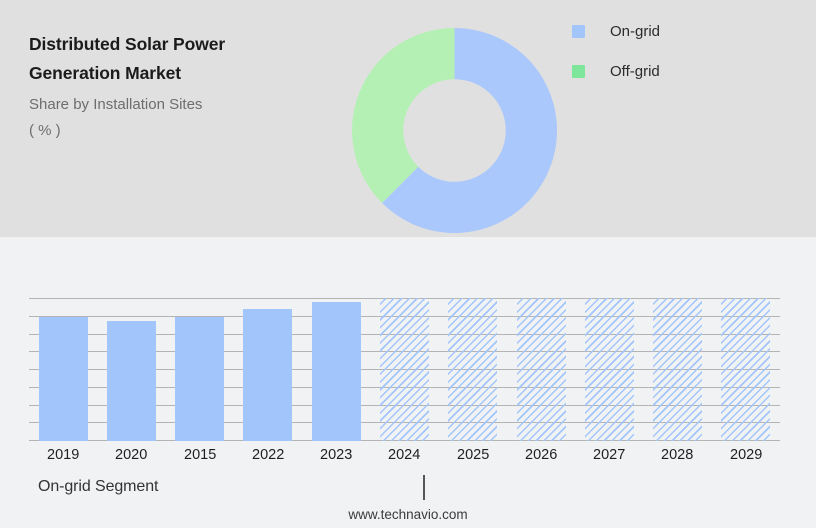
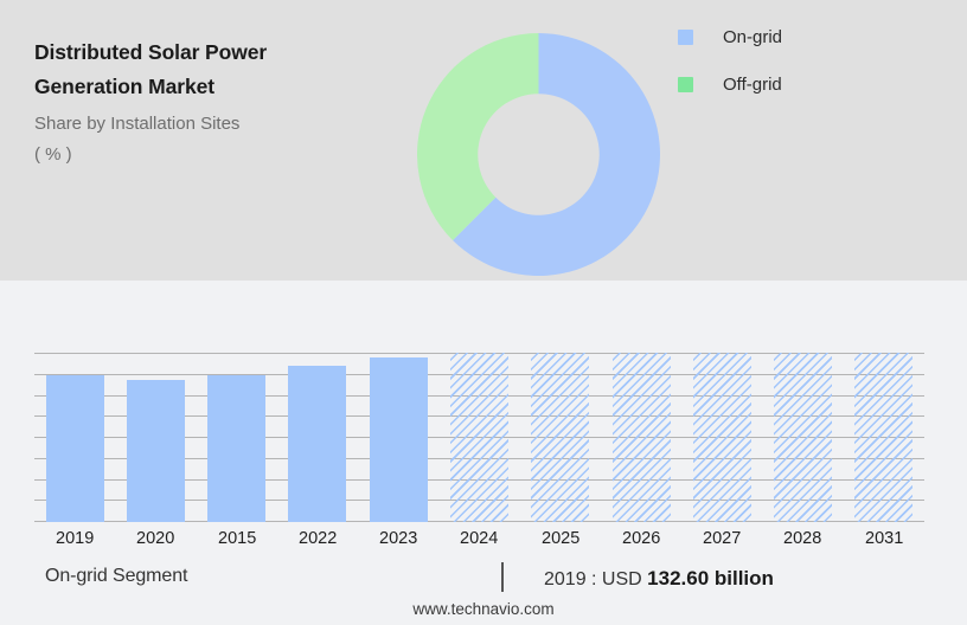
  Distributed Solar Power
  Generation Market
  Share by Installation Sites
  ( % )
  On-grid
  Off-grid
  2019
  2020
  2015
  2022
  2023
  2024
  2025
  2026
  2027
  2028
- 2029
+ 2031
  On-grid Segment
+ 2019 : USD 132.60 billion
  www.technavio.com
